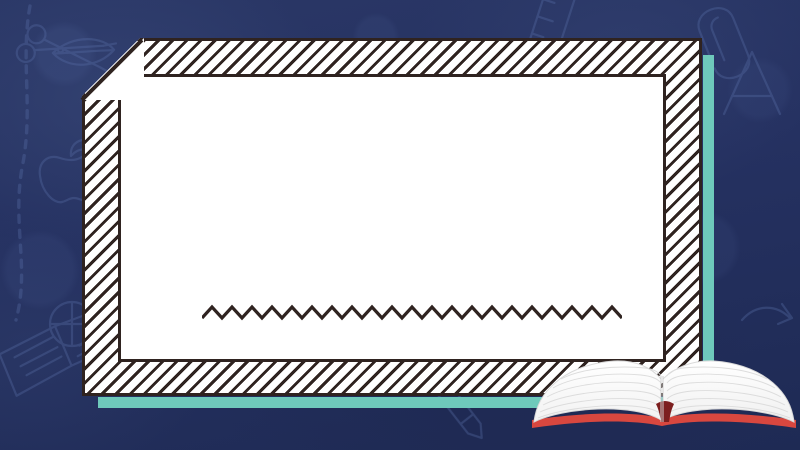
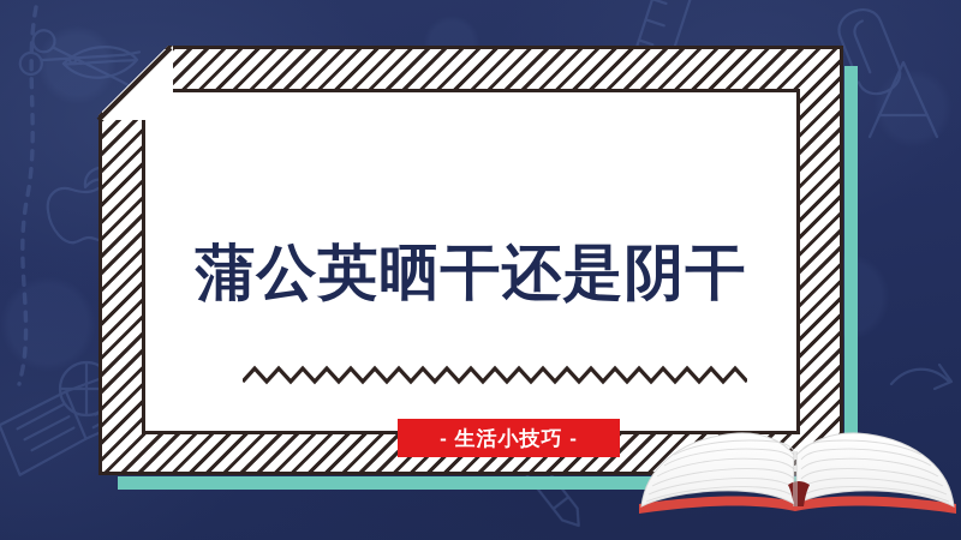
+ 蒲公英晒干还是阴干
+ - 生活小技巧 -
